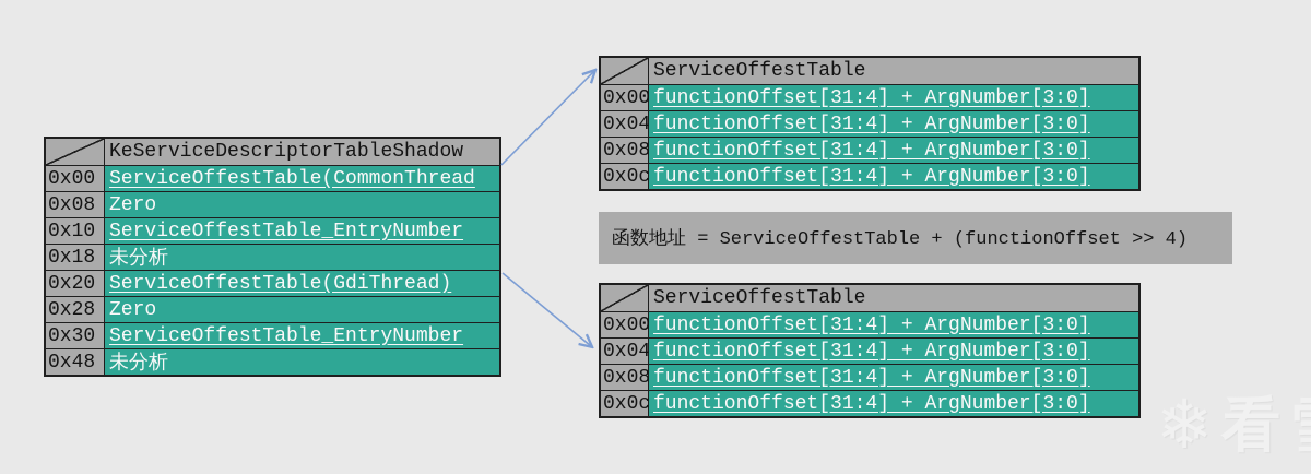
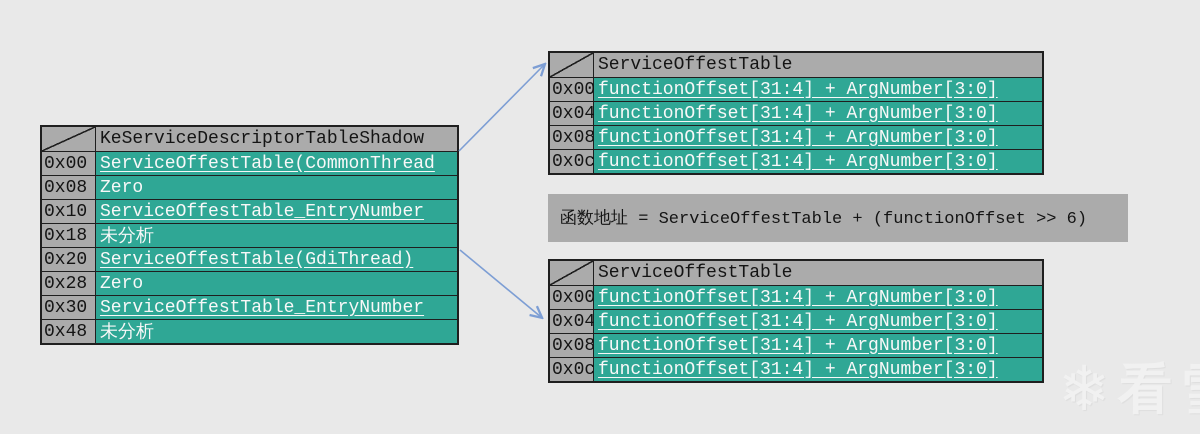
  KeServiceDescriptorTableShadow
  0x00
  ServiceOffestTable(CommonThread
  0x08
  Zero
  0x10
  ServiceOffestTable_EntryNumber
  0x18
  未分析
  0x20
  ServiceOffestTable(GdiThread)
  0x28
  Zero
  0x30
  ServiceOffestTable_EntryNumber
  0x48
  未分析
  ServiceOffestTable
  0x00
  functionOffset[31:4] + ArgNumber[3:0]
  0x04
  functionOffset[31:4] + ArgNumber[3:0]
  0x08
  functionOffset[31:4] + ArgNumber[3:0]
  0x0c
  functionOffset[31:4] + ArgNumber[3:0]
- 函数地址 = ServiceOffestTable + (functionOffset >> 4)
+ 函数地址 = ServiceOffestTable + (functionOffset >> 6)
  ServiceOffestTable
  0x00
  functionOffset[31:4] + ArgNumber[3:0]
  0x04
  functionOffset[31:4] + ArgNumber[3:0]
  0x08
  functionOffset[31:4] + ArgNumber[3:0]
  0x0c
  functionOffset[31:4] + ArgNumber[3:0]
